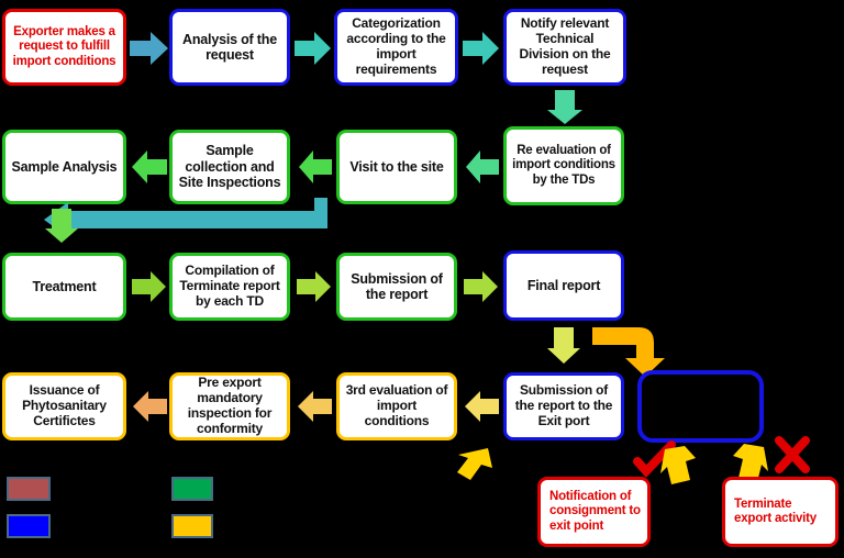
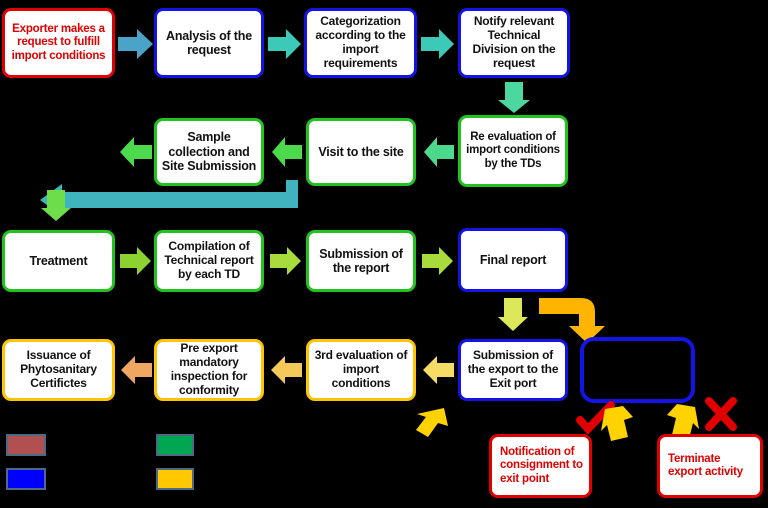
  Exporter makes a request to fulfill import conditions
  Analysis of the request
  Categorization according to the import requirements
  Notify relevant Technical Division on the request
- Sample Analysis
- Sample collection and Site Inspections
+ Sample collection and Site Submission
  Visit to the site
  Re evaluation of import conditions by the TDs
  Treatment
- Compilation of Terminate report by each TD
+ Compilation of Technical report by each TD
  Submission of the report
  Final report
  Issuance of Phytosanitary Certifictes
  Pre export mandatory inspection for conformity
  3rd evaluation of import conditions
- Submission of the report to the Exit port
+ Submission of the export to the Exit port
  Notification of consignment to exit point
  Terminate export activity
